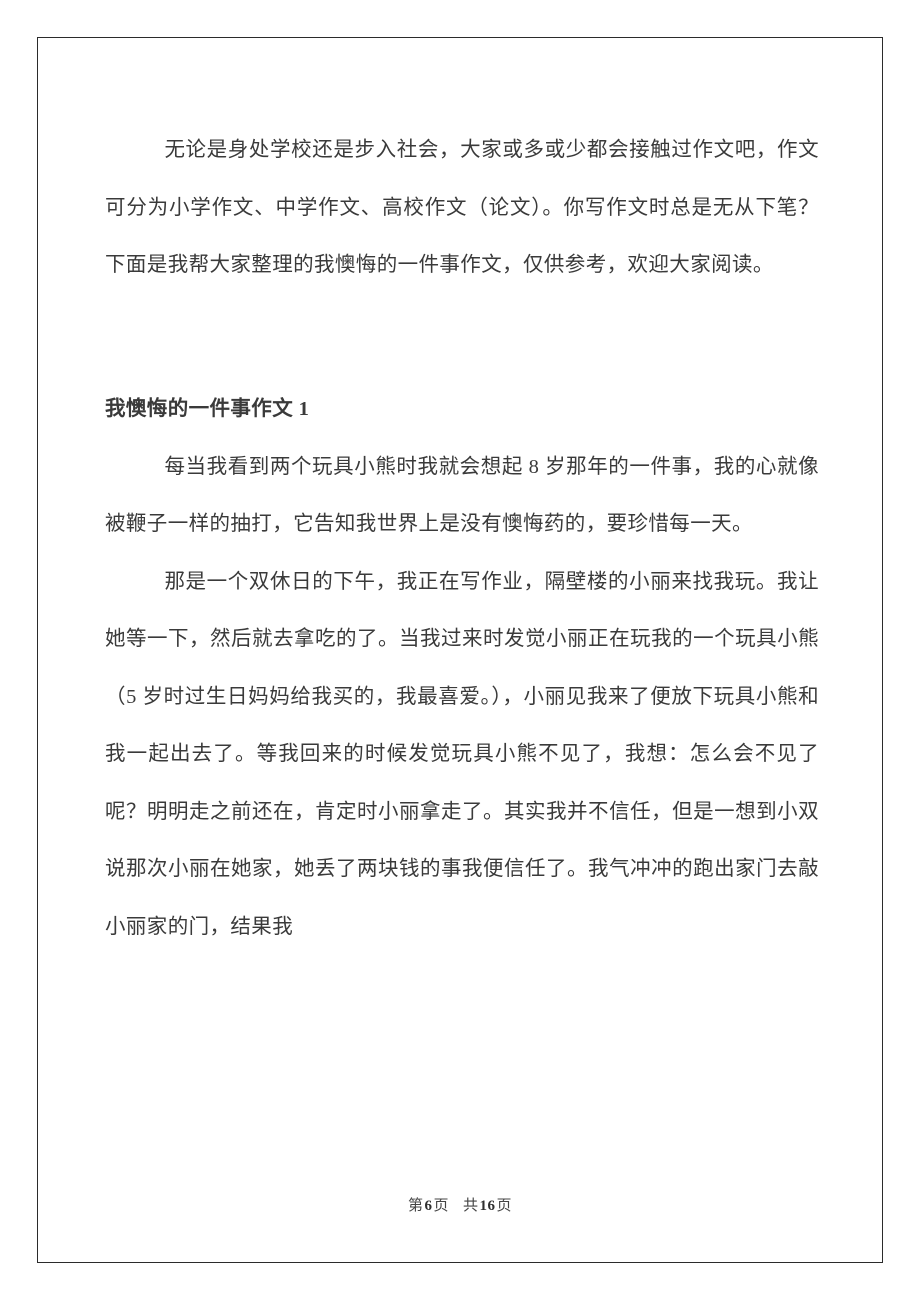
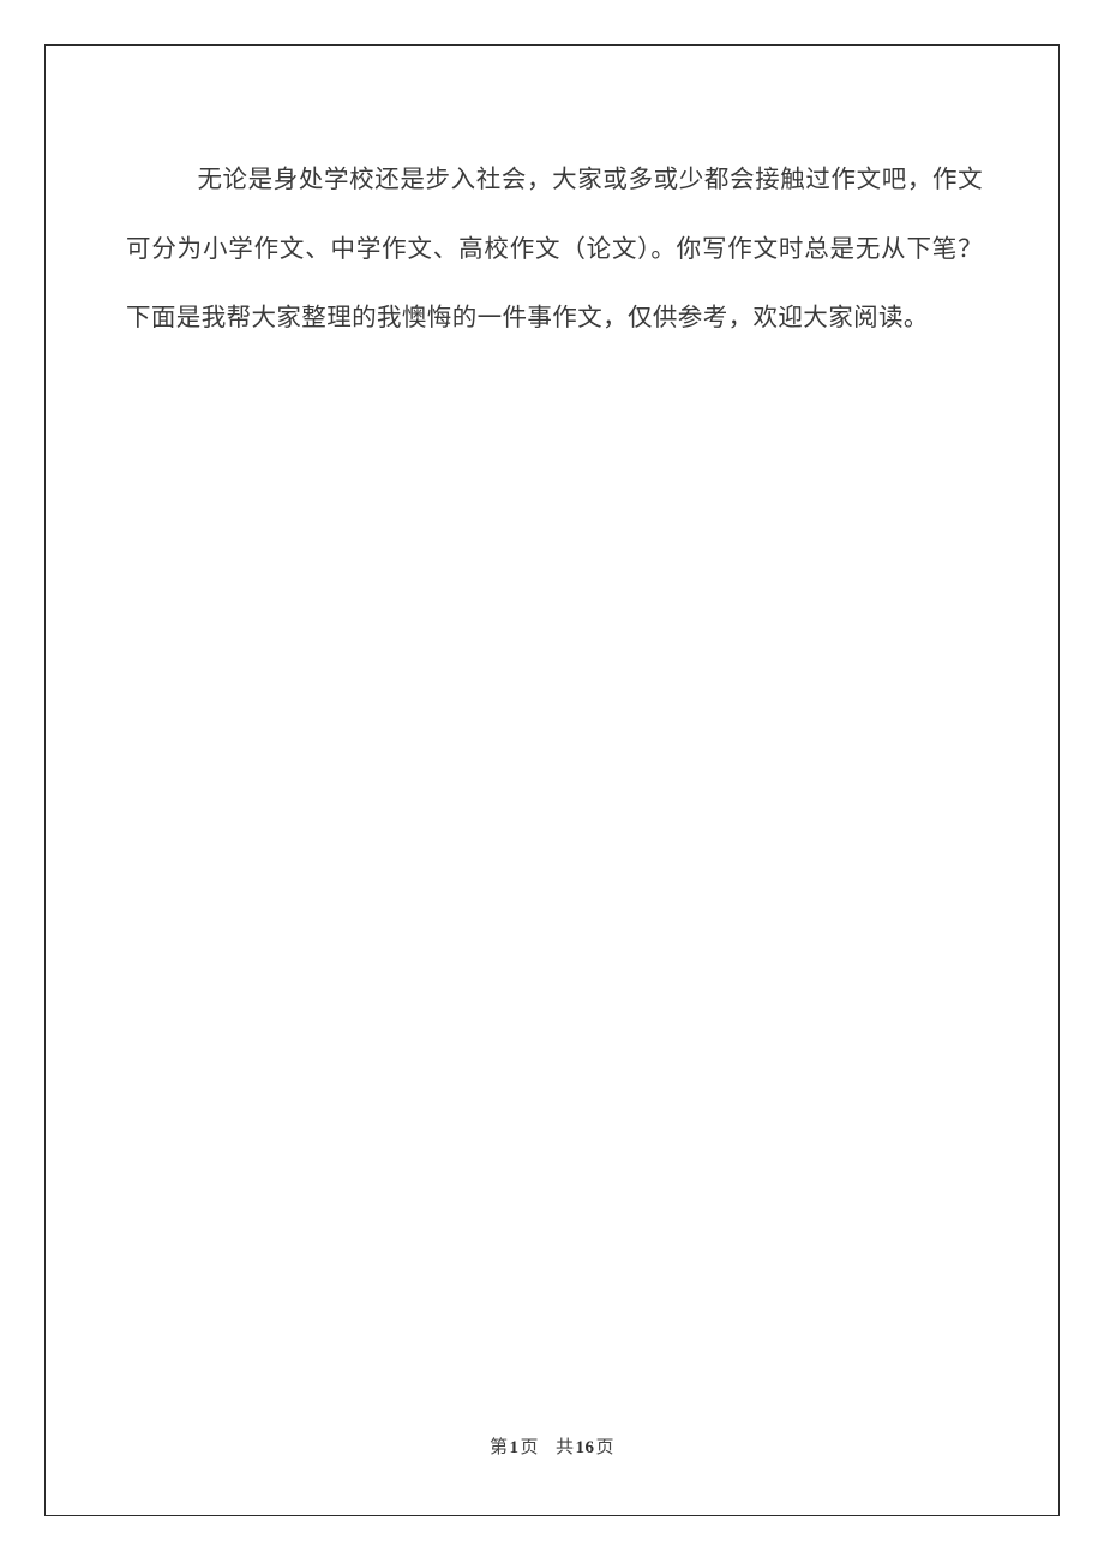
  无论是身处学校还是步入社会，大家或多或少都会接触过作文吧，作文可分为小学作文、中学作文、高校作文（论文）。你写作文时总是无从下笔？下面是我帮大家整理的我懊悔的一件事作文，仅供参考，欢迎大家阅读。
- 我懊悔的一件事作文 1
- 每当我看到两个玩具小熊时我就会想起 8 岁那年的一件事，我的心就像被鞭子一样的抽打，它告知我世界上是没有懊悔药的，要珍惜每一天。
- 那是一个双休日的下午，我正在写作业，隔壁楼的小丽来找我玩。我让她等一下，然后就去拿吃的了。当我过来时发觉小丽正在玩我的一个玩具小熊（5 岁时过生日妈妈给我买的，我最喜爱。），小丽见我来了便放下玩具小熊和我一起出去了。等我回来的时候发觉玩具小熊不见了，我想：怎么会不见了呢？明明走之前还在，肯定时小丽拿走了。其实我并不信任，但是一想到小双说那次小丽在她家，她丢了两块钱的事我便信任了。我气冲冲的跑出家门去敲小丽家的门，结果我
- 第6页 共16页
+ 第1页 共16页
